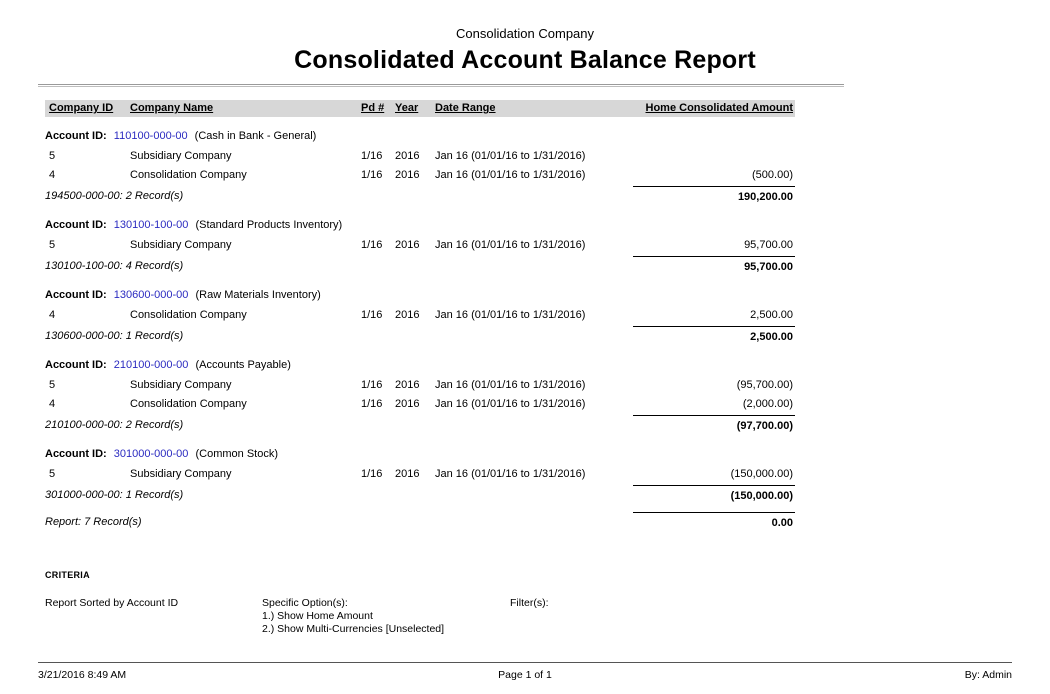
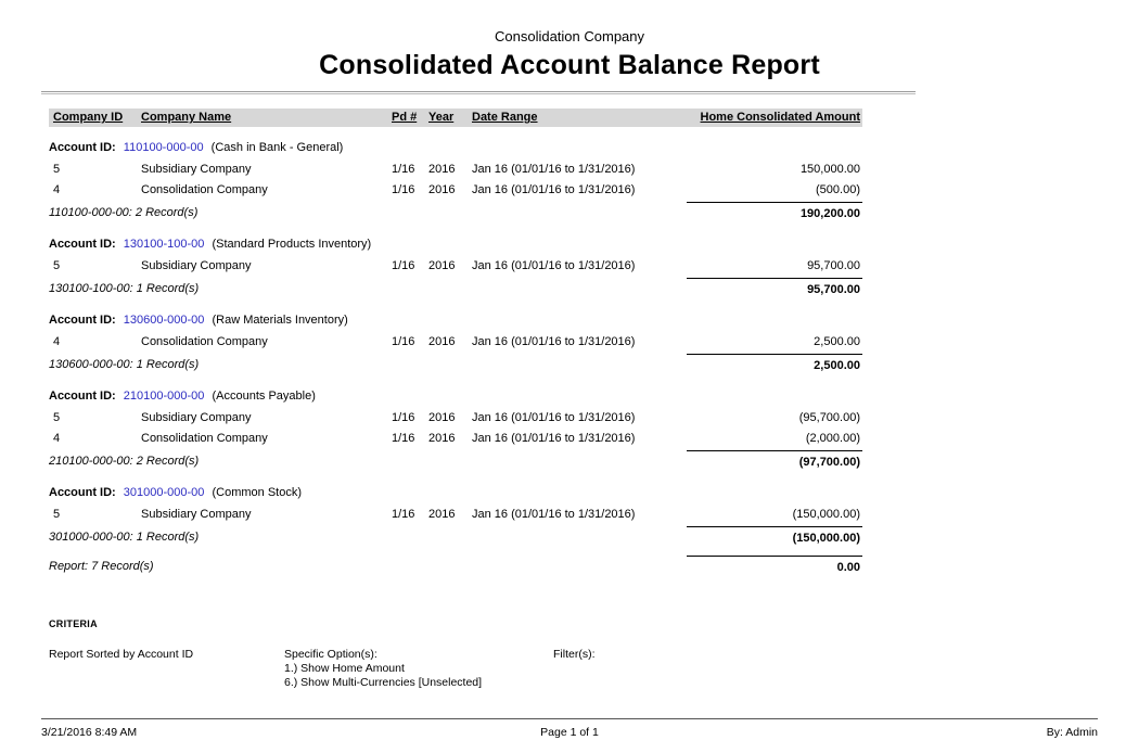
  Consolidation Company
  Consolidated Account Balance Report
  Company ID
  Company Name
  Pd #
  Year
  Date Range
  Home Consolidated Amount
  Account ID: 110100-000-00 (Cash in Bank - General)
  5
  Subsidiary Company
  1/16
  2016
  Jan 16 (01/01/16 to 1/31/2016)
+ 150,000.00
  4
  Consolidation Company
  1/16
  2016
  Jan 16 (01/01/16 to 1/31/2016)
  (500.00)
- 194500-000-00: 2 Record(s)
+ 110100-000-00: 2 Record(s)
  190,200.00
  Account ID: 130100-100-00 (Standard Products Inventory)
  5
  Subsidiary Company
  1/16
  2016
  Jan 16 (01/01/16 to 1/31/2016)
  95,700.00
- 130100-100-00: 4 Record(s)
+ 130100-100-00: 1 Record(s)
  95,700.00
  Account ID: 130600-000-00 (Raw Materials Inventory)
  4
  Consolidation Company
  1/16
  2016
  Jan 16 (01/01/16 to 1/31/2016)
  2,500.00
  130600-000-00: 1 Record(s)
  2,500.00
  Account ID: 210100-000-00 (Accounts Payable)
  5
  Subsidiary Company
  1/16
  2016
  Jan 16 (01/01/16 to 1/31/2016)
  (95,700.00)
  4
  Consolidation Company
  1/16
  2016
  Jan 16 (01/01/16 to 1/31/2016)
  (2,000.00)
  210100-000-00: 2 Record(s)
  (97,700.00)
  Account ID: 301000-000-00 (Common Stock)
  5
  Subsidiary Company
  1/16
  2016
  Jan 16 (01/01/16 to 1/31/2016)
  (150,000.00)
  301000-000-00: 1 Record(s)
  (150,000.00)
  Report: 7 Record(s)
  0.00
  CRITERIA
  Report Sorted by Account ID
  Specific Option(s):
  1.) Show Home Amount
- 2.) Show Multi-Currencies [Unselected]
+ 6.) Show Multi-Currencies [Unselected]
  Filter(s):
  3/21/2016 8:49 AM
  Page 1 of 1
  By: Admin
